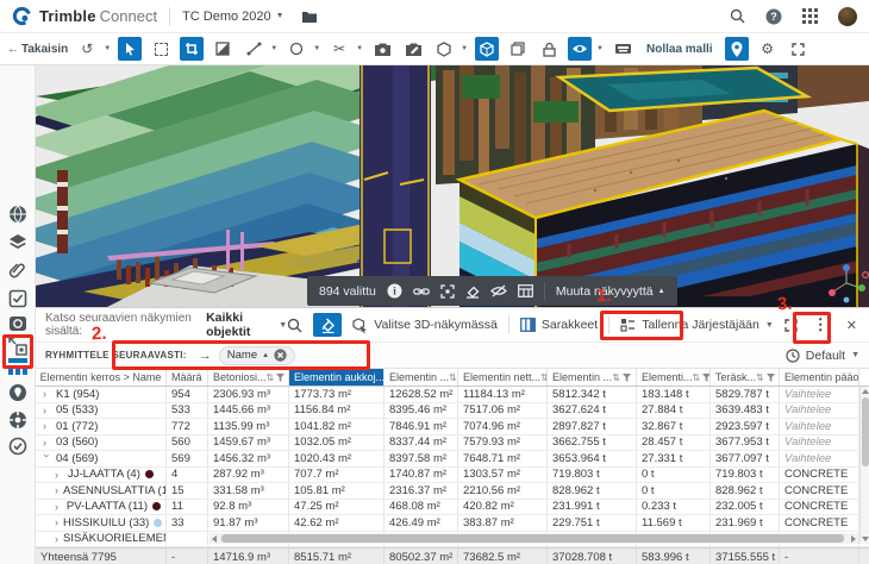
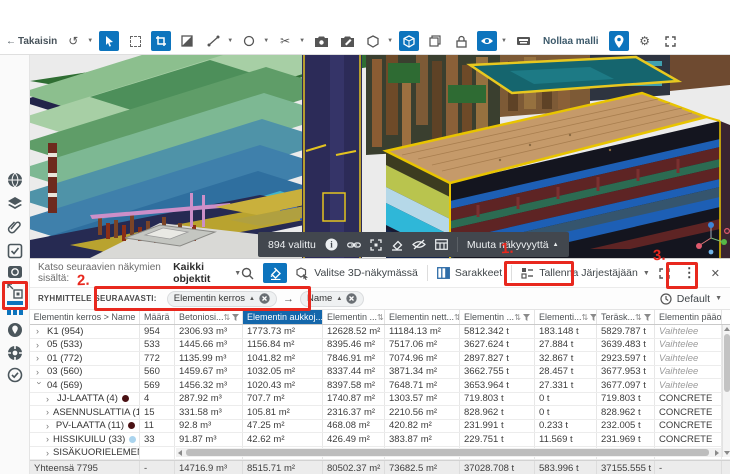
- Trimble
- Connect
- TC Demo 2020
- ?
  ←
  Takaisin
  ↺
  ✂
  Nollaa malli
  ⚙
  894 valittu
  i
  Muuta näkyvyyttä
  Katso seuraavien näkymien sisältä:
  Kaikki objektit
  Valitse 3D-näkymässä
  Sarakkeet
  Tallenna Järjestäjään
  ⋮
  ✕
  RYHMITTELE SEURAAVASTI:
+ Elementin kerros
  →
  Name
  Default
  Elementin kerros > Name
  Määrä
  Betoniosi...
  ⇅
  Elementin aukkoj...
  Elementin ...
  ⇅
  Elementin nett...
  ⇅
  Elementin ...
  ⇅
  Elementi...
  ⇅
  Teräsk...
  ⇅
  ›
  K1 (954)
  954
  2306.93 m³
  1773.73 m²
  12628.52 m²
  11184.13 m²
  5812.342 t
  183.148 t
  5829.787 t
  Vaihtelee
  ›
  05 (533)
  533
  1445.66 m³
  1156.84 m²
  8395.46 m²
  7517.06 m²
  3627.624 t
  27.884 t
  3639.483 t
  Vaihtelee
  ›
  01 (772)
  772
  1135.99 m³
  1041.82 m²
  7846.91 m²
  7074.96 m²
  2897.827 t
  32.867 t
  2923.597 t
  Vaihtelee
  ›
  03 (560)
  560
  1459.67 m³
  1032.05 m²
  8337.44 m²
- 7579.93 m²
+ 3871.34 m²
  3662.755 t
  28.457 t
  3677.953 t
  Vaihtelee
  04 (569)
  569
  1456.32 m³
  1020.43 m²
  8397.58 m²
  7648.71 m²
  3653.964 t
  27.331 t
  3677.097 t
  Vaihtelee
  ›
  JJ-LAATTA (4)
  4
  287.92 m³
  707.7 m²
  1740.87 m²
  1303.57 m²
  719.803 t
  0 t
  719.803 t
  CONCRETE
  ›
  ASENNUSLATTIA (1
  15
  331.58 m³
  105.81 m²
  2316.37 m²
  2210.56 m²
  828.962 t
  0 t
  828.962 t
  CONCRETE
  ›
  PV-LAATTA (11)
  11
  92.8 m³
  47.25 m²
  468.08 m²
  420.82 m²
  231.991 t
  0.233 t
  232.005 t
  CONCRETE
  ›
  HISSIKUILU (33)
  33
  91.87 m³
  42.62 m²
  426.49 m²
  383.87 m²
  229.751 t
  11.569 t
  231.969 t
  CONCRETE
  ›
  Yhteensä 7795
  -
  14716.9 m³
  8515.71 m²
  80502.37 m²
  73682.5 m²
  37028.708 t
  583.996 t
  37155.555 t
  -
